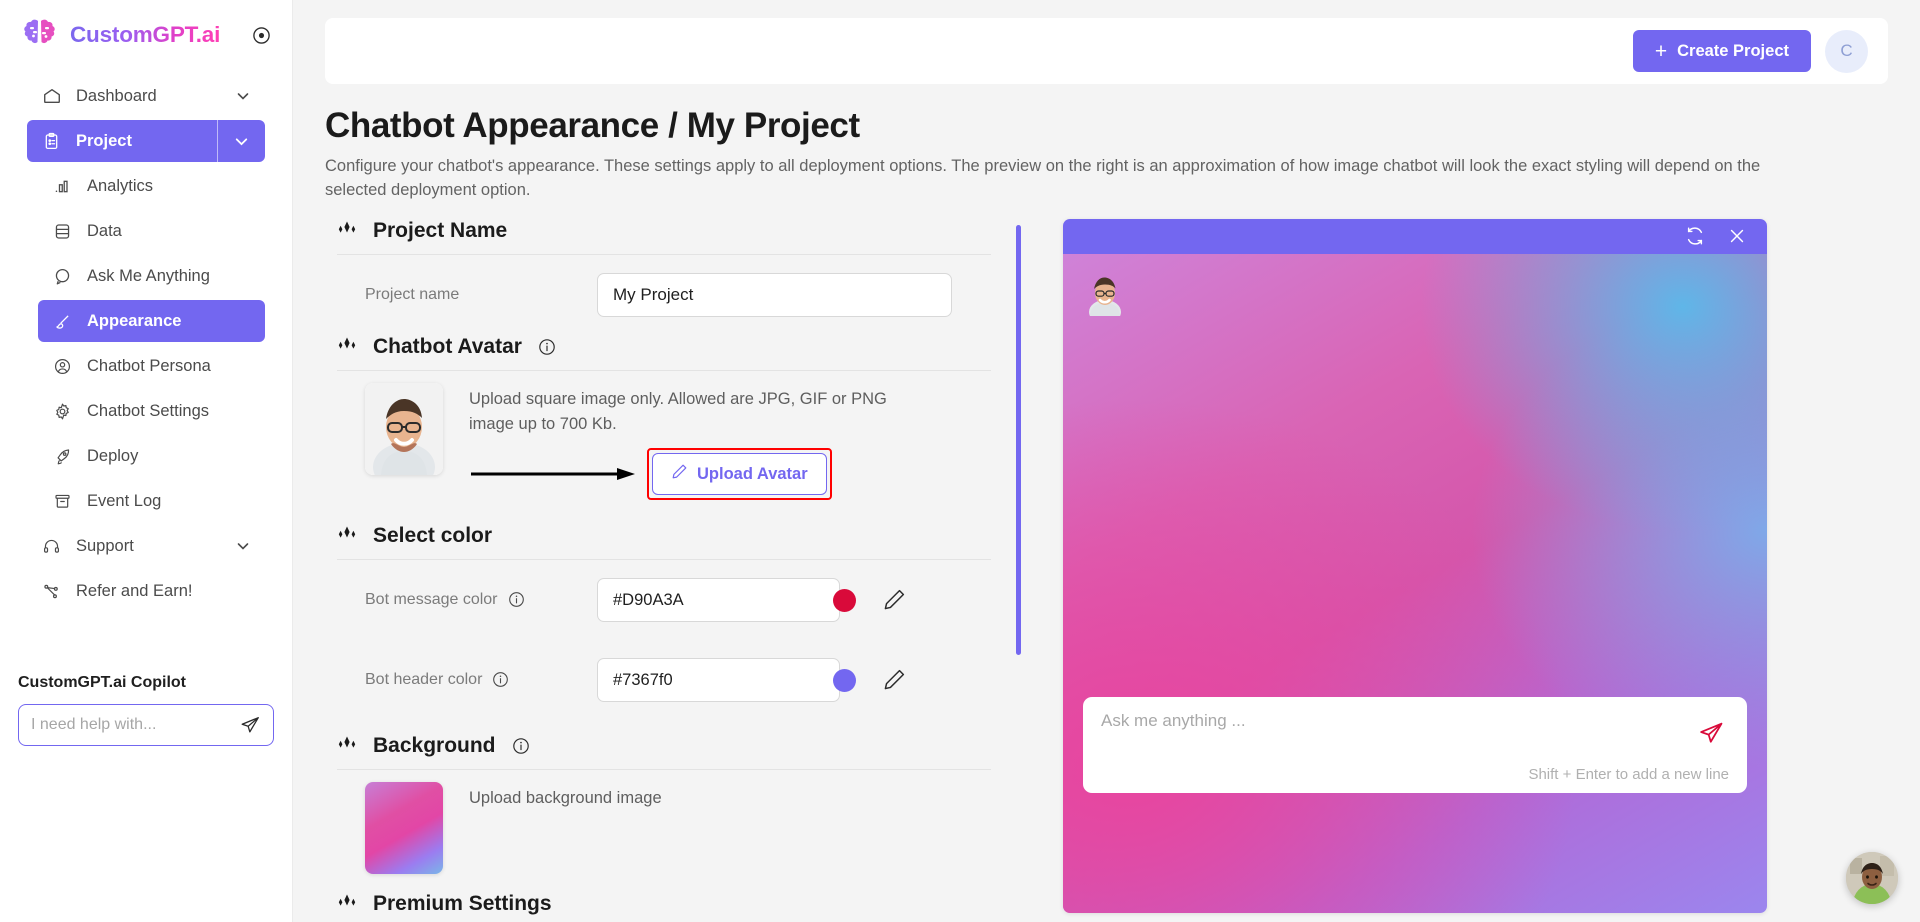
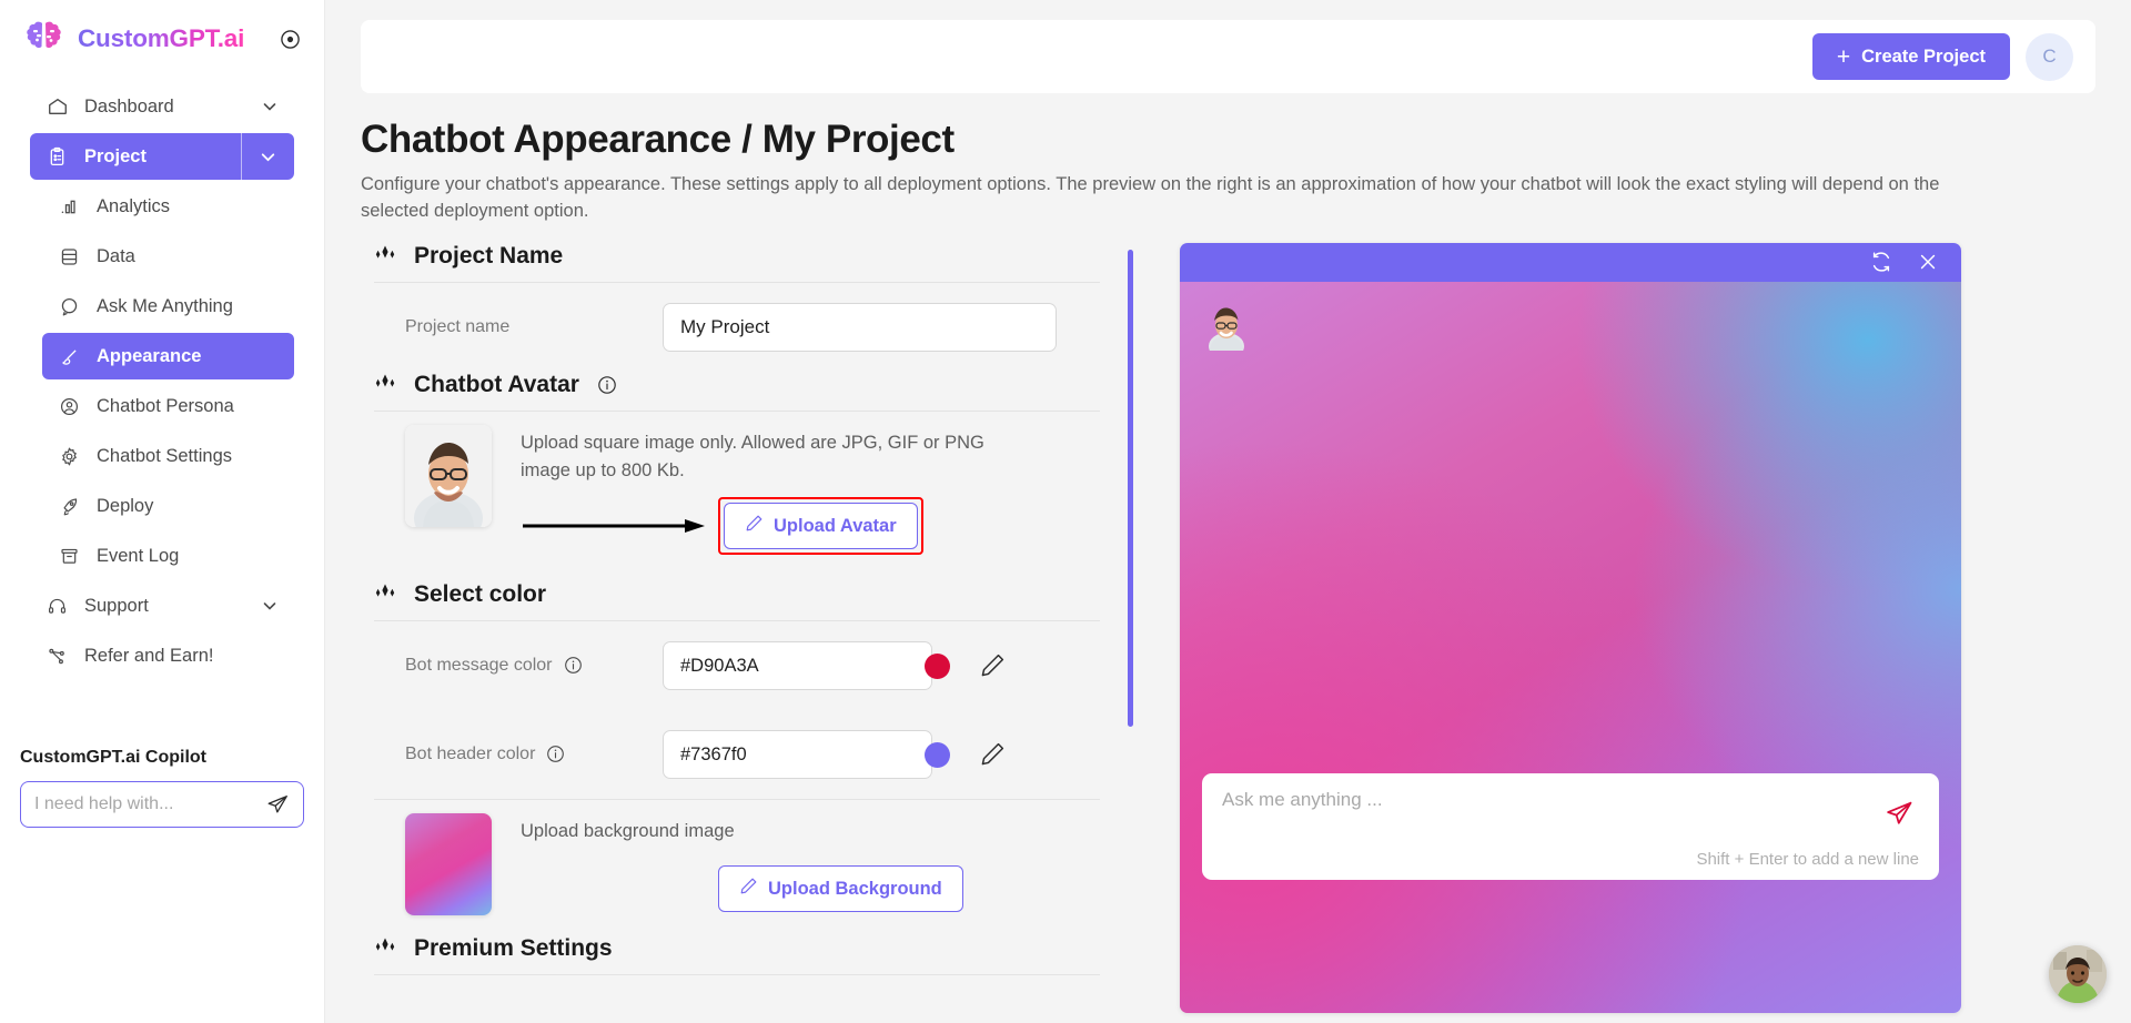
  CustomGPT.ai
  Dashboard
  Project
  Analytics
  Data
  Ask Me Anything
  Appearance
  Chatbot Persona
  Chatbot Settings
  Deploy
  Event Log
  Support
  Refer and Earn!
  CustomGPT.ai Copilot
  I need help with...
  +
  Create Project
  C
  Chatbot Appearance / My Project
- Configure your chatbot's appearance. These settings apply to all deployment options. The preview on the right is an approximation of how image chatbot will look the exact styling will depend on the selected deployment option.
+ Configure your chatbot's appearance. These settings apply to all deployment options. The preview on the right is an approximation of how your chatbot will look the exact styling will depend on the selected deployment option.
  Project Name
  Project name
  My Project
  Chatbot Avatar
- Upload square image only. Allowed are JPG, GIF or PNG image up to 700 Kb.
+ Upload square image only. Allowed are JPG, GIF or PNG image up to 800 Kb.
  Upload Avatar
  Select color
  Bot message color
  #D90A3A
  Bot header color
  #7367f0
- Background
  Upload background image
+ Upload Background
  Premium Settings
  Ask me anything ...
  Shift + Enter to add a new line
